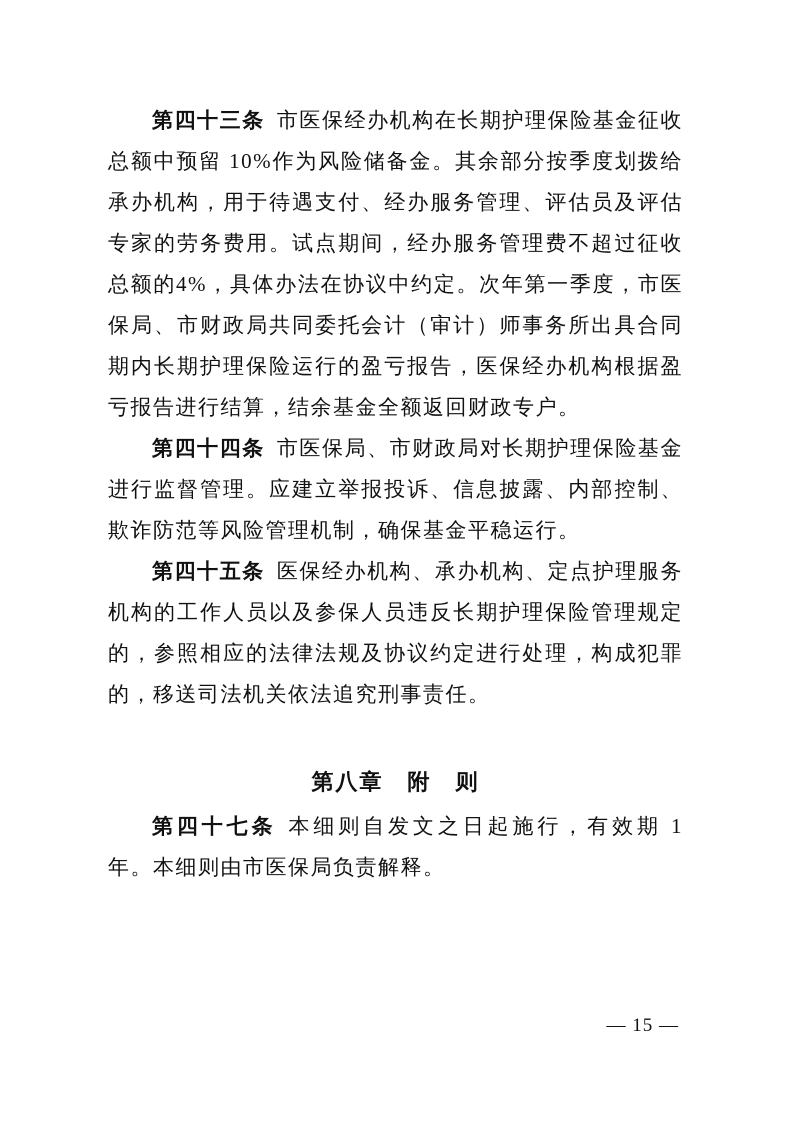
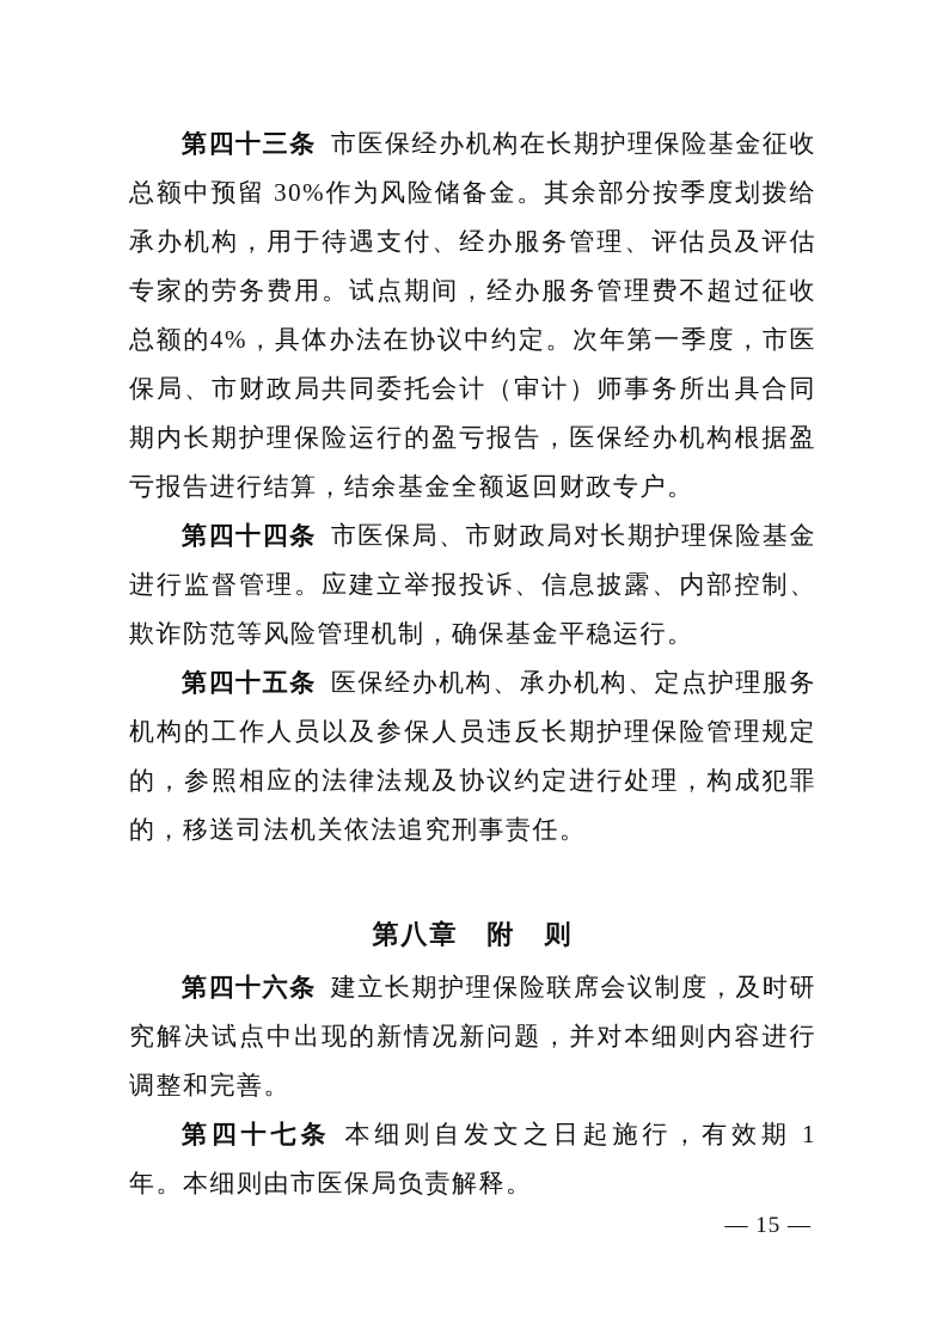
- 第四十三条 市医保经办机构在长期护理保险基金征收总额中预留 10%作为风险储备金。其余部分按季度划拨给承办机构，用于待遇支付、经办服务管理、评估员及评估专家的劳务费用。试点期间，经办服务管理费不超过征收总额的4%，具体办法在协议中约定。次年第一季度，市医保局、市财政局共同委托会计（审计）师事务所出具合同期内长期护理保险运行的盈亏报告，医保经办机构根据盈亏报告进行结算，结余基金全额返回财政专户。
+ 第四十三条 市医保经办机构在长期护理保险基金征收总额中预留 30%作为风险储备金。其余部分按季度划拨给承办机构，用于待遇支付、经办服务管理、评估员及评估专家的劳务费用。试点期间，经办服务管理费不超过征收总额的4%，具体办法在协议中约定。次年第一季度，市医保局、市财政局共同委托会计（审计）师事务所出具合同期内长期护理保险运行的盈亏报告，医保经办机构根据盈亏报告进行结算，结余基金全额返回财政专户。
  第四十四条 市医保局、市财政局对长期护理保险基金进行监督管理。应建立举报投诉、信息披露、内部控制、欺诈防范等风险管理机制，确保基金平稳运行。
  第四十五条 医保经办机构、承办机构、定点护理服务机构的工作人员以及参保人员违反长期护理保险管理规定的，参照相应的法律法规及协议约定进行处理，构成犯罪的，移送司法机关依法追究刑事责任。
  第八章 附 则
+ 第四十六条 建立长期护理保险联席会议制度，及时研究解决试点中出现的新情况新问题，并对本细则内容进行调整和完善。
  第四十七条 本细则自发文之日起施行，有效期 1 年。本细则由市医保局负责解释。
  — 15 —
